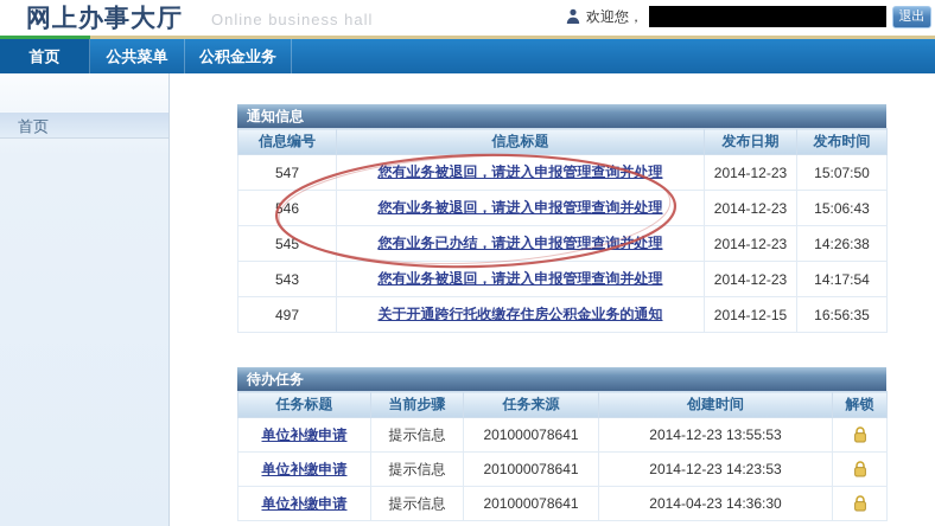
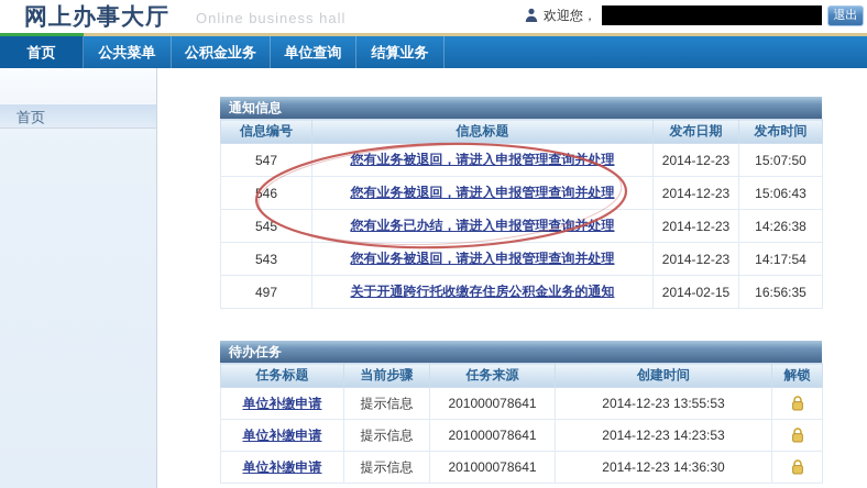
  网上办事大厅
  Online business hall
  欢迎您，
  退出
  首页
  公共菜单
  公积金业务
+ 单位查询
+ 结算业务
  首页
  通知信息
  信息编号	信息标题	发布日期	发布时间
  547	您有业务被退回，请进入申报管理查询处理	2014-12-23	15:07:50
  46	您有业务被退回，请进入申报管理查询并处理	2014-12-23	15:06:43
  545	您有业务已办结，请进入申报管理查询处理	2014-12-23	14:26:38
  543	您有业务被退回，请进入申报管理查询并处理	2014-12-23	14:17:54
- 497	关于开通跨行托收缴存住房公积金业务的通知	2014-12-15	16:56:35
+ 497	关于开通跨行托收缴存住房公积金业务的通知	2014-02-15	16:56:35
  待办任务
  任务标题	当前步骤	任务来源	创建时间	解锁
  单位补缴申请	提示信息	201000078641	2014-12-23 13:55:53
  单位补缴申请	提示信息	201000078641	2014-12-23 14:23:53
- 单位补缴申请	提示信息	201000078641	2014-04-23 14:36:30
+ 单位补缴申请	提示信息	201000078641	2014-12-23 14:36:30
